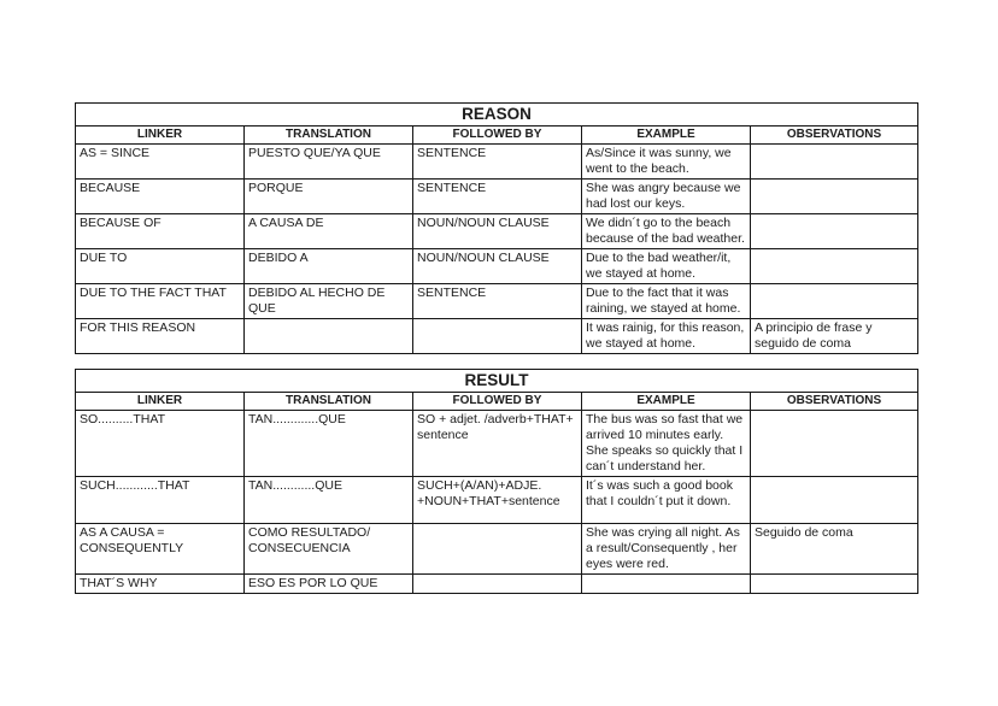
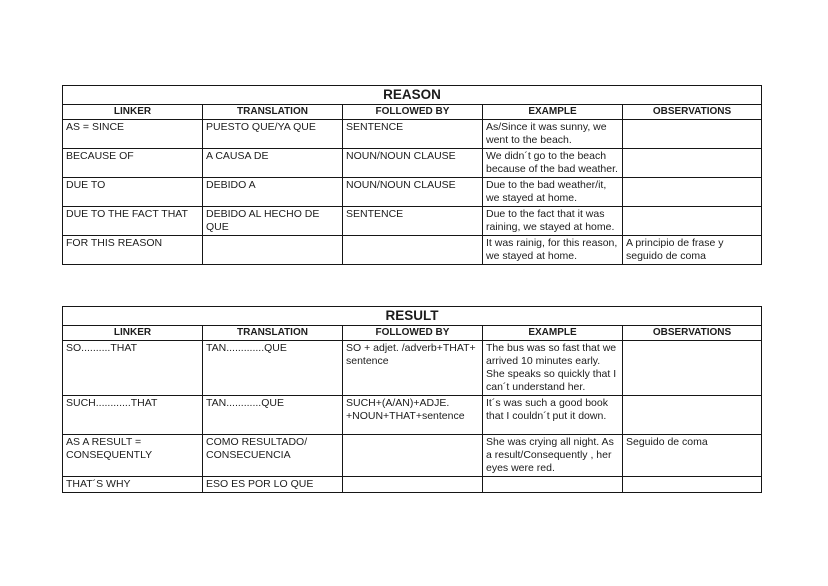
  REASON
  LINKER	TRANSLATION	FOLLOWED BY	EXAMPLE	OBSERVATIONS
  AS = SINCE	PUESTO QUE/YA QUE	SENTENCE	As/Since it was sunny, we went to the beach.
- BECAUSE	PORQUE	SENTENCE	She was angry because we had lost our keys.
  BECAUSE OF	A CAUSA DE	NOUN/NOUN CLAUSE	We didn´t go to the beach because of the bad weather.
  DUE TO	DEBIDO A	NOUN/NOUN CLAUSE	Due to the bad weather/it, we stayed at home.
  DUE TO THE FACT THAT	DEBIDO AL HECHO DE QUE	SENTENCE	Due to the fact that it was raining, we stayed at home.
  FOR THIS REASON			It was rainig, for this reason, we stayed at home.	A principio de frase y seguido de coma
  RESULT
  LINKER	TRANSLATION	FOLLOWED BY	EXAMPLE	OBSERVATIONS
  SO..........THAT	TAN.............QUE	SO + adjet. /adverb+THAT+ sentence	The bus was so fast that we arrived 10 minutes early. She speaks so quickly that I can´t understand her.
  SUCH............THAT	TAN............QUE	SUCH+(A/AN)+ADJE. +NOUN+THAT+sentence	It´s was such a good book that I couldn´t put it down.
- AS A CAUSA = CONSEQUENTLY	COMO RESULTADO/ CONSECUENCIA		She was crying all night. As a result/Consequently , her eyes were red.	Seguido de coma
+ AS A RESULT = CONSEQUENTLY	COMO RESULTADO/ CONSECUENCIA		She was crying all night. As a result/Consequently , her eyes were red.	Seguido de coma
  THAT´S WHY	ESO ES POR LO QUE
